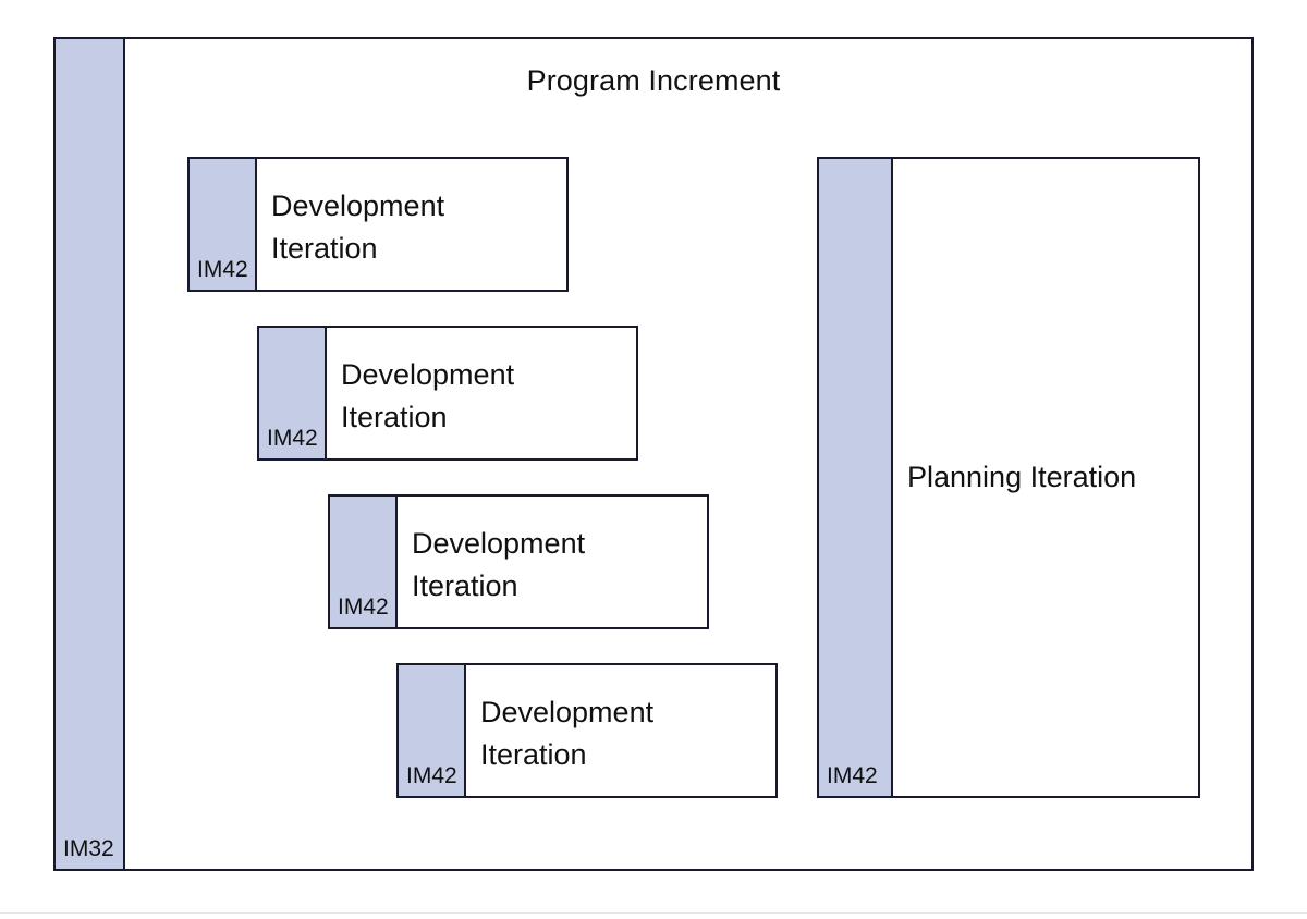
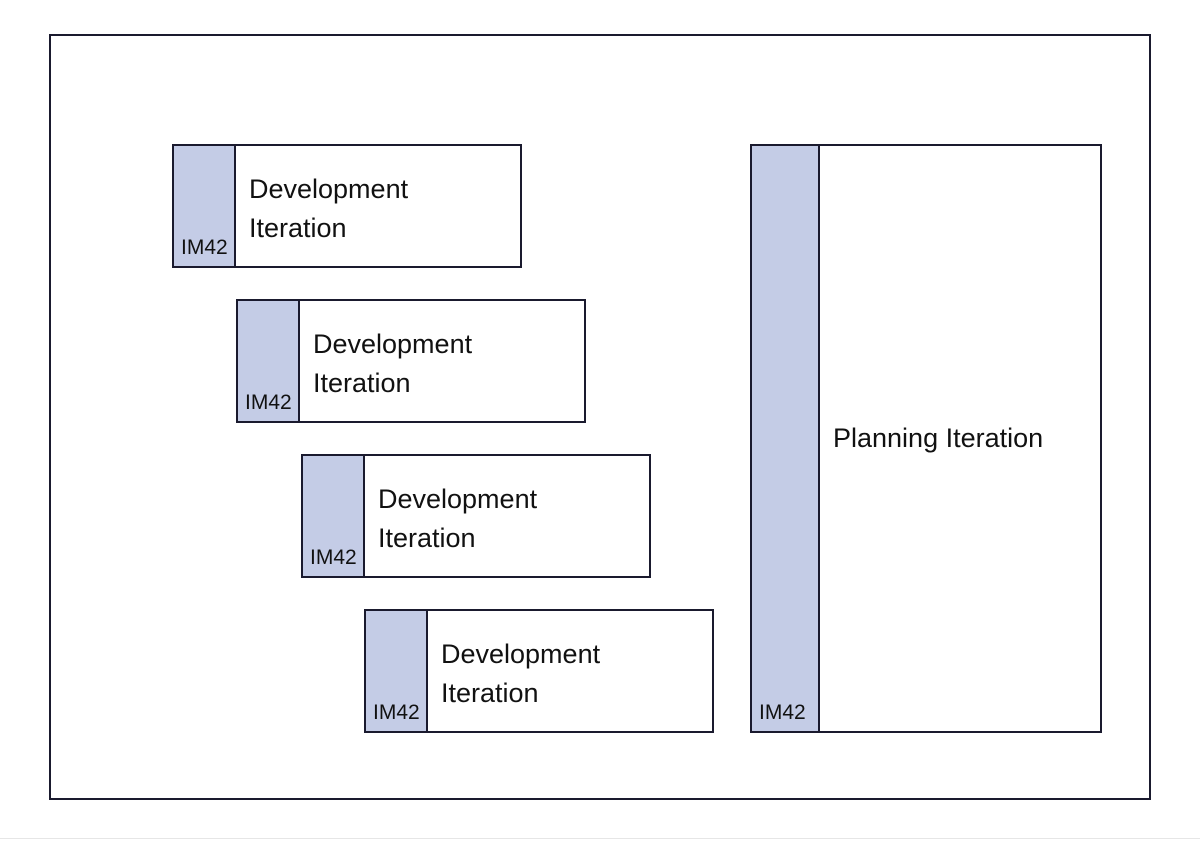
- Program Increment
- IM32
  IM42
  Development
  Iteration
  IM42
  Development
  Iteration
  IM42
  Development
  Iteration
  IM42
  Development
  Iteration
  IM42
  Planning Iteration
